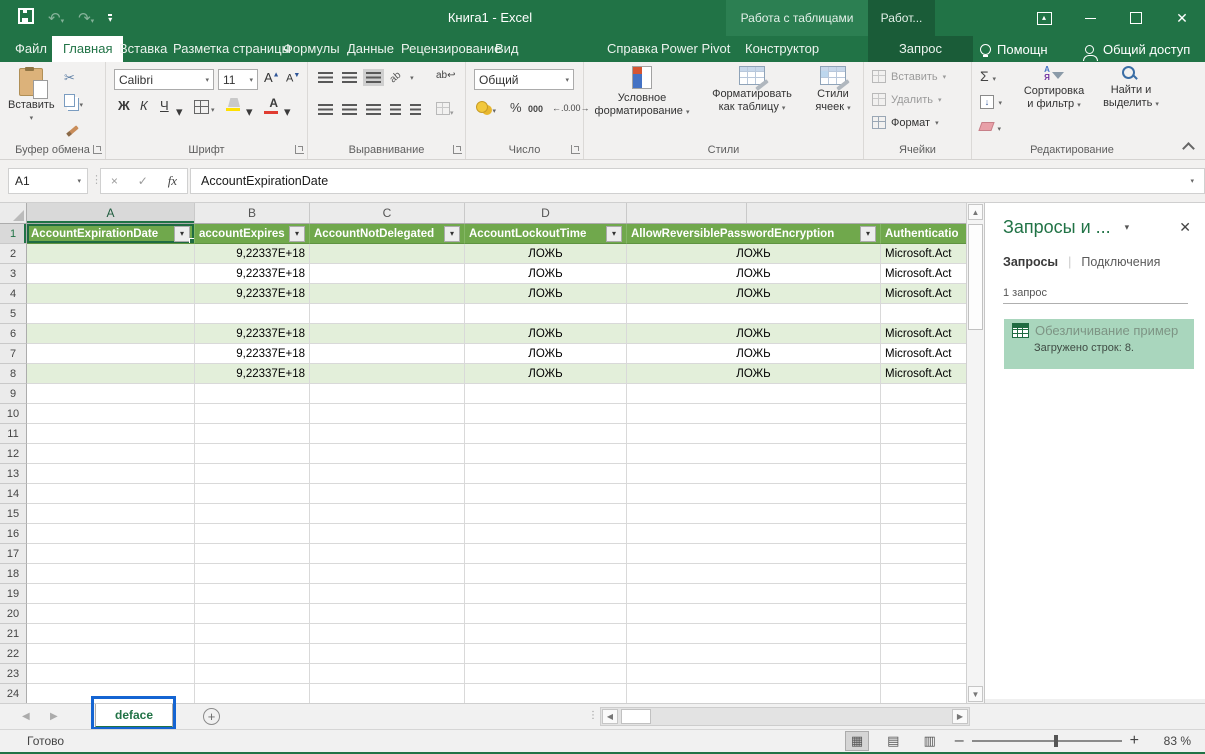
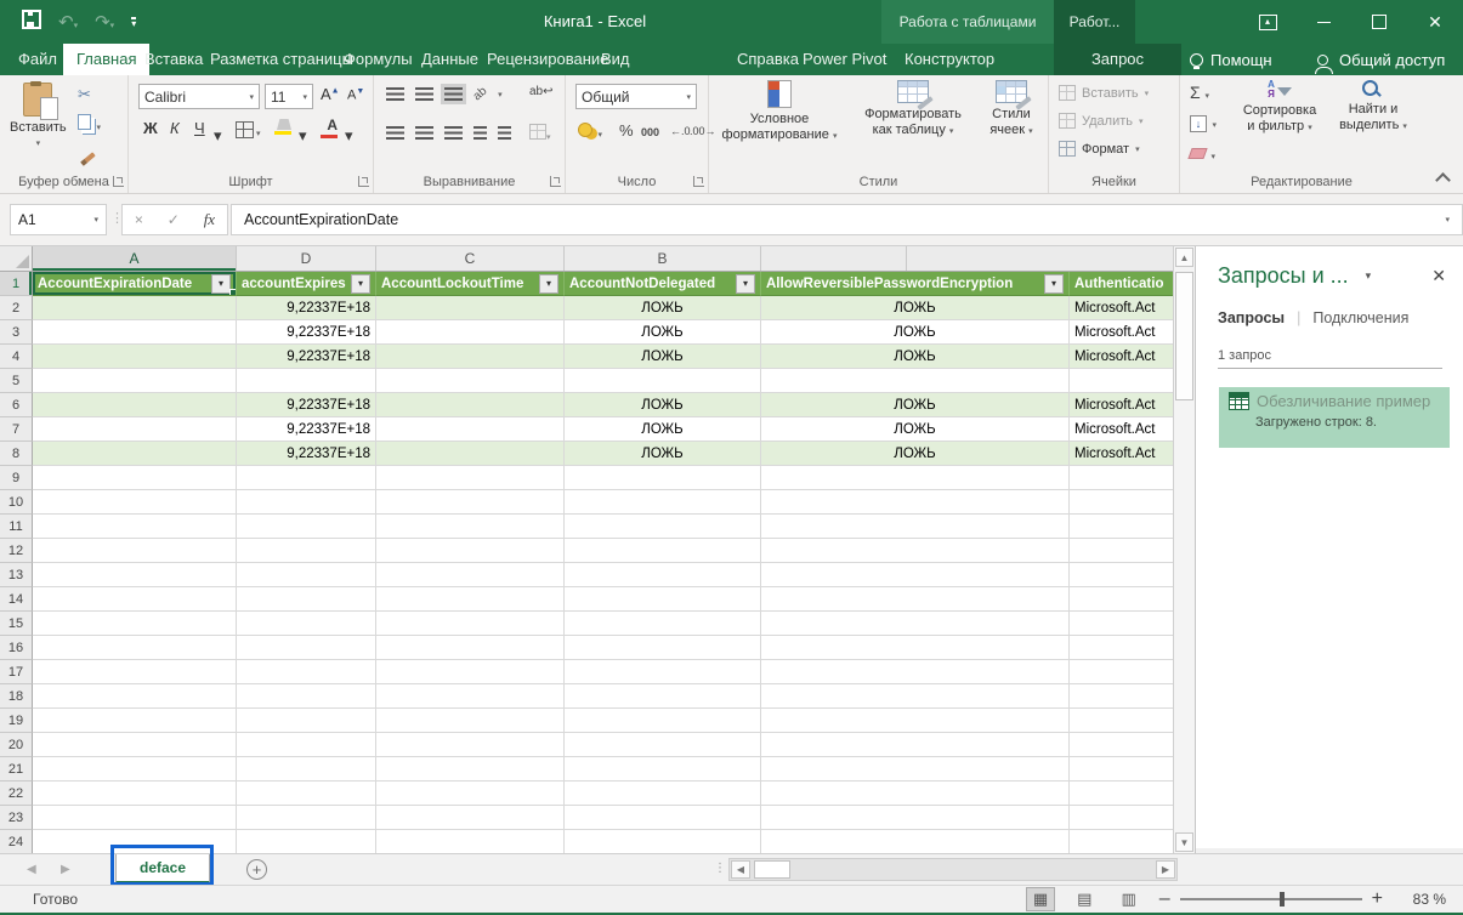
  ▾
  Книга1 - Excel
  Работа с таблицами
  Работ...
  ▴
  ✕
  Файл
  Главная
  Вставка
  Разметка страницы
  Формулы
  Данные
  Рецензирование
  Вид
  Справка
  Power Pivot
  Конструктор
  Запрос
  Помощн
  Общий доступ
  Вставить
  ✂
  Буфер обмена
  Calibri
  11
  Ж
  К
  Ч
  ▾
  ▾
  А
  ▾
  Шрифт
  ab↩
  Выравнивание
  Общий
  %
  000
  ←.0
  .00→
  Число
  Условное
  форматирование
  Форматировать
  как таблицу
  Стили
  ячеек
  Стили
  Вставить
  Удалить
  Формат
  Ячейки
  А
  Я
  Сортировка
  и фильтр
  Найти и
  выделить
  Редактирование
  A1
  ⋮
  ×
  ✓
  fx
  AccountExpirationDate
  A
- B
+ D
  C
- D
+ B
  1
  AccountExpirationDate
  ▾
  accountExpires
  ▾
- AccountNotDelegated
+ AccountLockoutTime
  ▾
- AccountLockoutTime
+ AccountNotDelegated
  ▾
  AllowReversiblePasswordEncryption
  ▾
  Authenticatio
  2
  9,22337E+18
  ЛОЖЬ
  ЛОЖЬ
  Microsoft.Act
  3
  9,22337E+18
  ЛОЖЬ
  ЛОЖЬ
  Microsoft.Act
  4
  9,22337E+18
  ЛОЖЬ
  ЛОЖЬ
  Microsoft.Act
  5
  6
  9,22337E+18
  ЛОЖЬ
  ЛОЖЬ
  Microsoft.Act
  7
  9,22337E+18
  ЛОЖЬ
  ЛОЖЬ
  Microsoft.Act
  8
  9,22337E+18
  ЛОЖЬ
  ЛОЖЬ
  Microsoft.Act
  9
  10
  11
  12
  13
  14
  15
  16
  17
  18
  19
  20
  21
  22
  23
  24
  ▲
  ▼
  Запросы и ...
  ▾
  ✕
  Запросы
  |
  Подключения
  1 запрос
  Обезличивание пример
  Загружено строк: 8.
  ◀
  ▶
  deface
  +
  ⋮
  ◀
  ▶
  Готово
  ▦
  ▤
  ▥
  –
  +
  83 %
